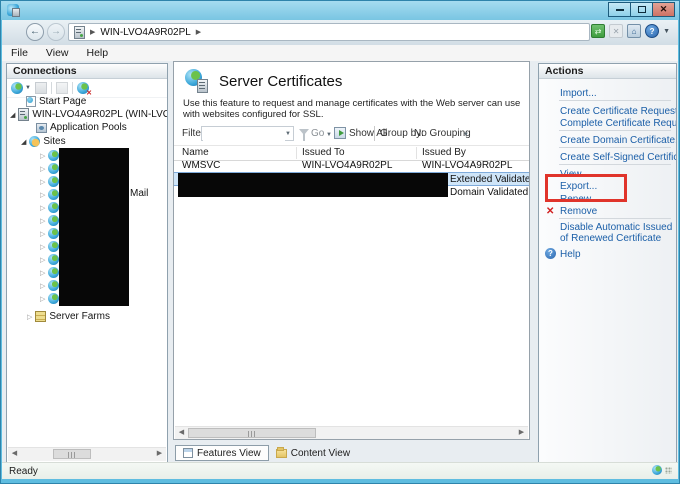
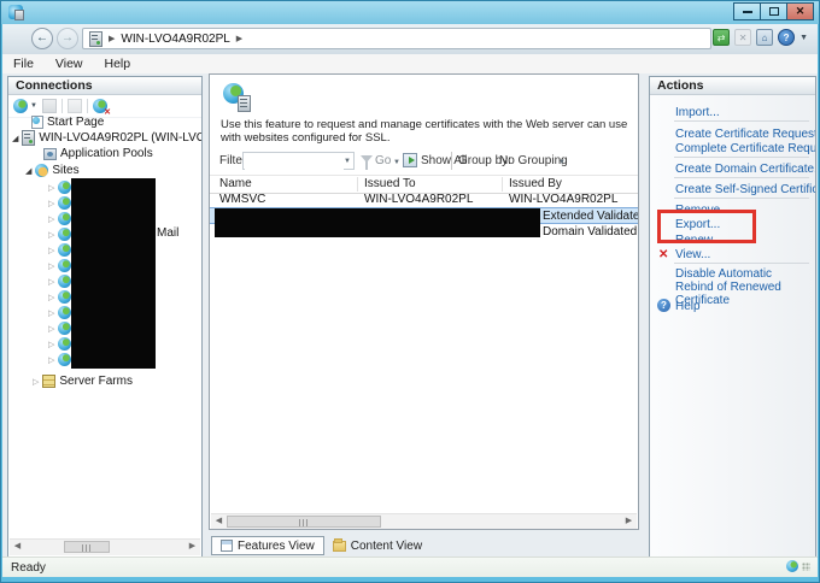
  ✕
  ←
  →
  WIN-LVO4A9R02PL
  ⇄
  ✕
  ⌂
  ?
  File
  View
  Help
  Connections
  Start Page
  WIN-LVO4A9R02PL (WIN-LVO
  Application Pools
  Sites
  Server Farms
  Mail
- Server Certificates
  Use this feature to request and manage certificates with the Web server can use with websites configured for SSL.
  Filte
  Go
  Show All
  Group by:
  No Grouping
  Name
  Issued To
  Issued By
  WMSVC
  WIN-LVO4A9R02PL
  WIN-LVO4A9R02PL
  Extended Validate
  Domain Validated
  Features View
  Content View
  Actions
  Import...
  Create Certificate Reques
  Complete Certificate Requ
  Create Domain Certificate
  Create Self-Signed Certific
- View...
+ Remove
  Export...
  Renew...
  ✕
- Remove
+ View...
- Disable Automatic Issued of Renewed Certificate
+ Disable Automatic Rebind of Renewed Certificate
  ?
  Help
  Ready
